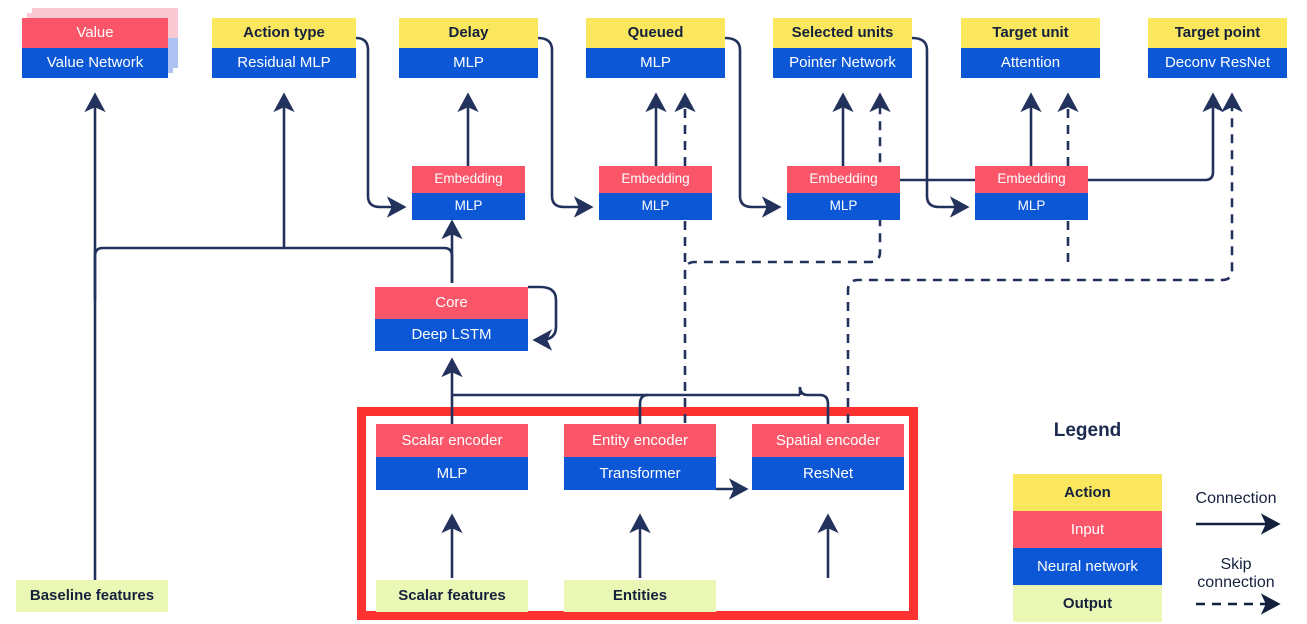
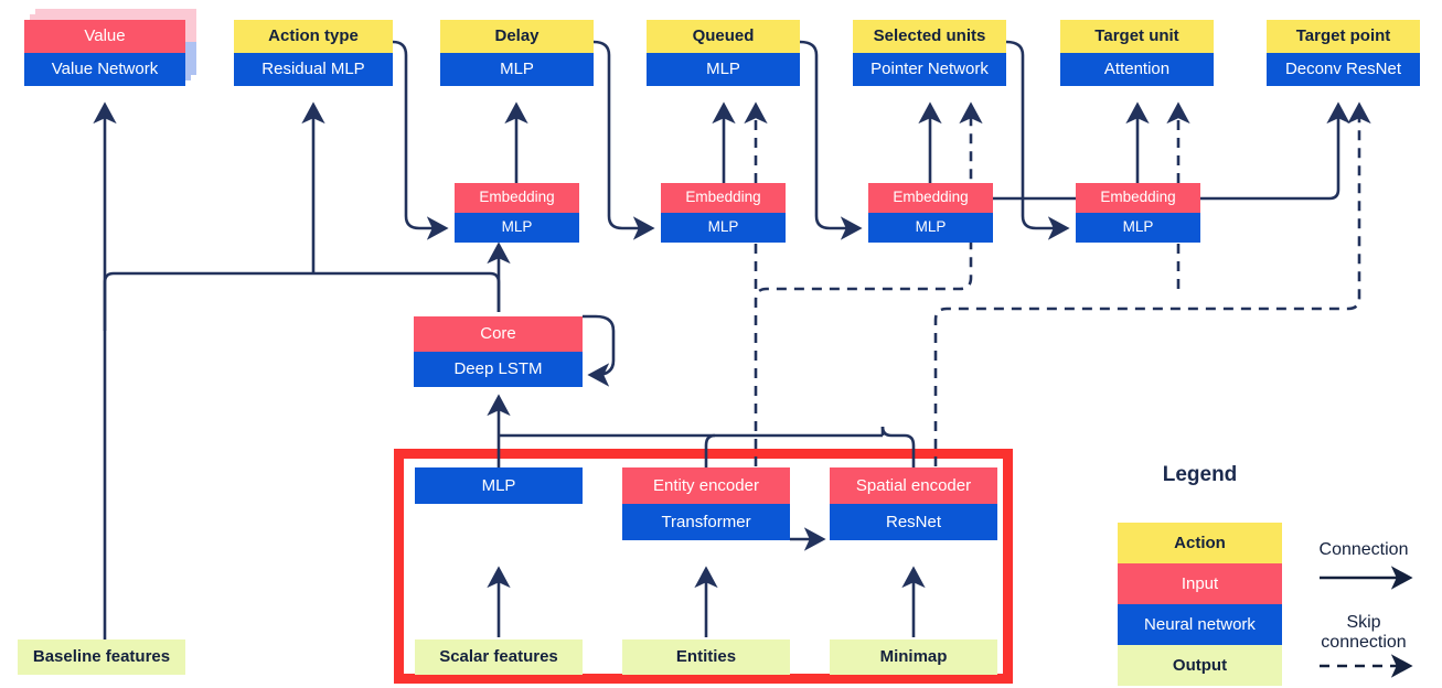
  Value
  Value Network
  Action type
  Residual MLP
  Delay
  MLP
  Queued
  MLP
  Selected units
  Pointer Network
  Target unit
  Attention
  Target point
  Deconv ResNet
  Embedding
  MLP
  Embedding
  MLP
  Embedding
  MLP
  Embedding
  MLP
  Core
  Deep LSTM
- Scalar encoder
  MLP
  Entity encoder
  Transformer
  Spatial encoder
  ResNet
  Baseline features
  Scalar features
  Entities
+ Minimap
  Legend
  Action
  Input
  Neural network
  Output
  Connection
  Skip
  connection
